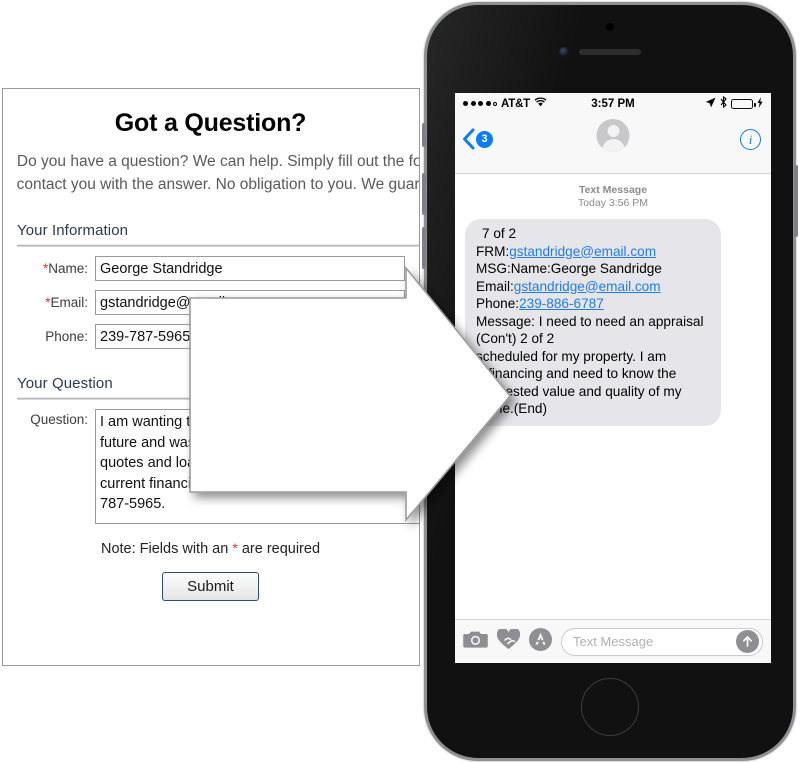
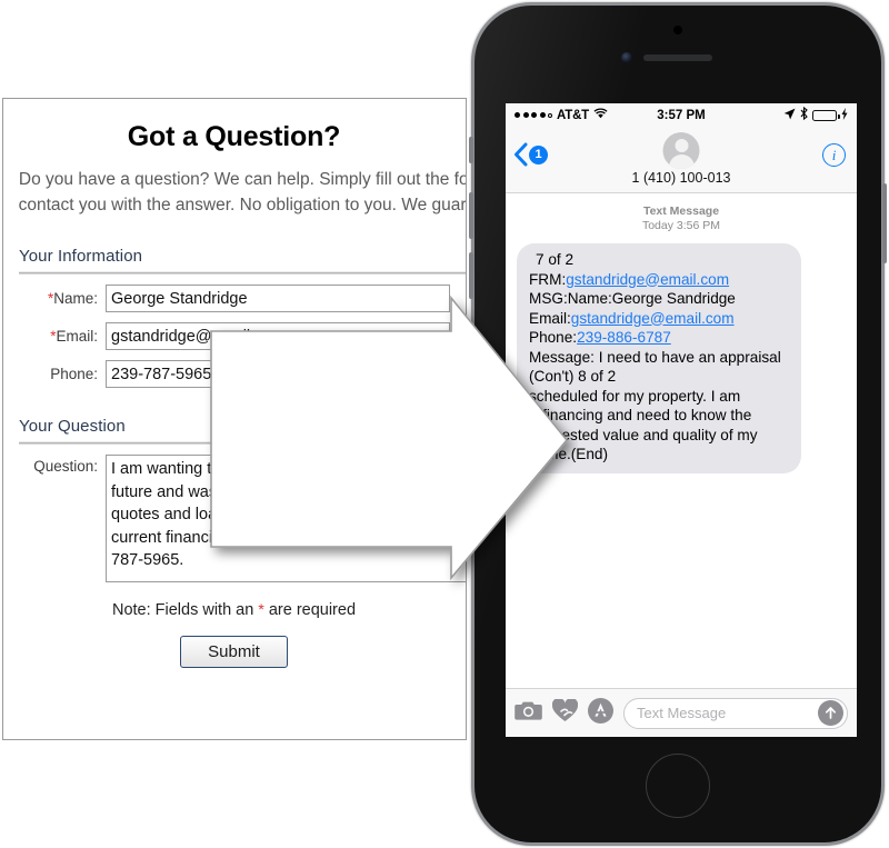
  AT&T
  3:57 PM
- 3
+ 1
+ 1 (410) 100-013
  i
  Text Message
  Today 3:56 PM
  7 of 2
  FRM:gstandridge@email.com
  MSG:Name:George Sandridge
  Email:gstandridge@email.com
  Phone:239-886-6787
- Message: I need to need an appraisal
+ Message: I need to have an appraisal
- (Con't) 2 of 2
+ (Con't) 8 of 2
  scheduled for my property. I am inancing and need to know the ested value and quality of my e.(End)
  Text Message
  Got a Question?
  Do you have a question? We can help. Simply fill out the fo contact you with the answer. No obligation to you. We guar
  Your Information
  *Name:
  George Standridge
  *Email:
  Phone:
  239-787-5965
  Your Question
  Question:
  Note: Fields with an * are required
  Submit
